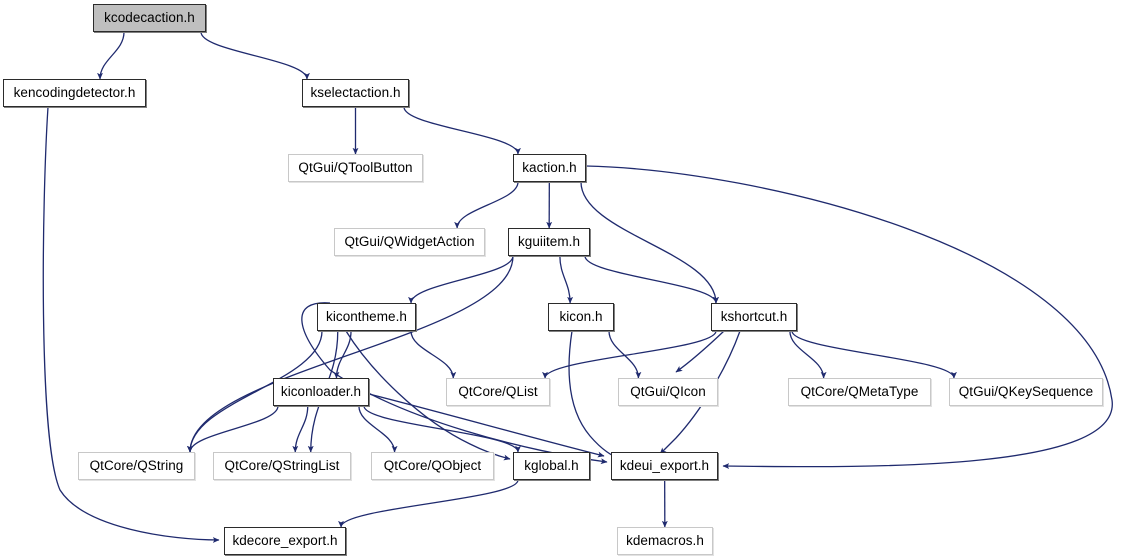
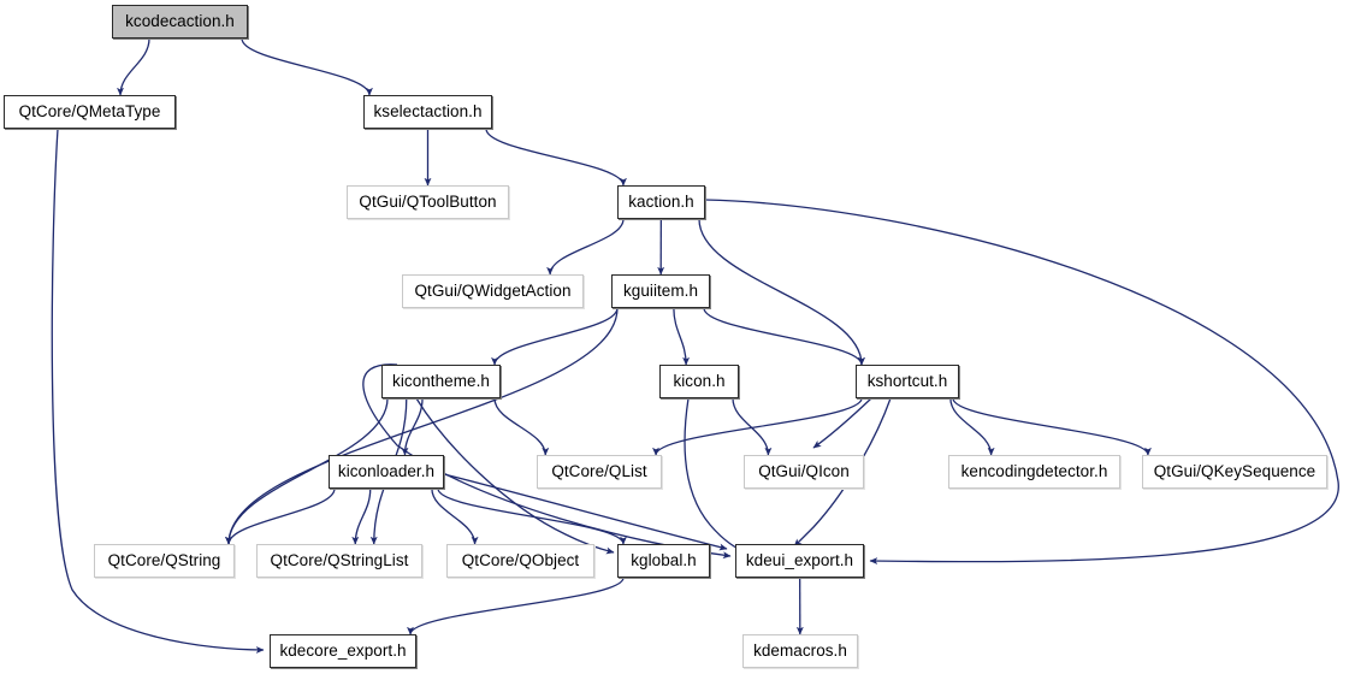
  kcodecaction.h
- kencodingdetector.h
+ QtCore/QMetaType
  kselectaction.h
  QtGui/QToolButton
  kaction.h
  QtGui/QWidgetAction
  kguiitem.h
  kicontheme.h
  kicon.h
  kshortcut.h
  kiconloader.h
  QtCore/QList
  QtGui/QIcon
- QtCore/QMetaType
+ kencodingdetector.h
  QtGui/QKeySequence
  QtCore/QString
  QtCore/QStringList
  QtCore/QObject
  kglobal.h
  kdeui_export.h
  kdecore_export.h
  kdemacros.h
